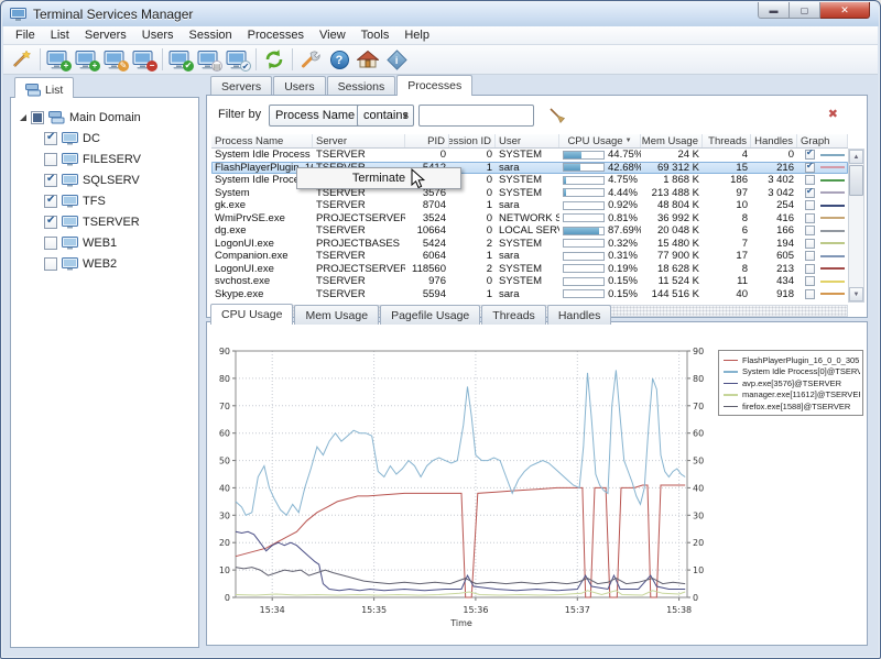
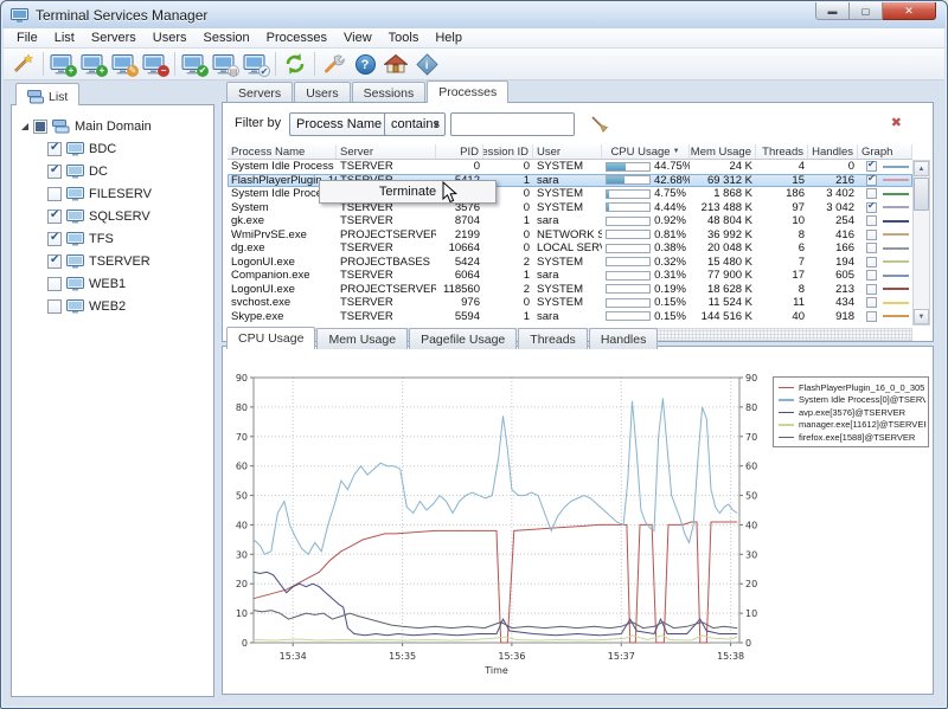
  Terminal Services Manager
  ▬
  ▢
  ✕
  File
  List
  Servers
  Users
  Session
  Processes
  View
  Tools
  Help
  +
  +
  ✎
  −
  ✔
  ▤
  ✔
  ?
  List
  Main Domain
+ BDC
  DC
  FILESERV
  SQLSERV
  TFS
  TSERVER
  WEB1
  WEB2
  Servers
  Users
  Sessions
  Processes
  Filter by
  Process Name
  contains
  ▼
  ✖
  Process Name
  Server
  PID
  ession ID
  User
  CPU Usage
  Mem Usage
  Threads
  Handles
  Graph
  System Idle Process
  TSERVER
  0
  0
  SYSTEM
  44.75%
  24 K
  4
  0
  1
  sara
  42.68%
  69 312 K
  15
  216
  System Idle Proc
  0
  SYSTEM
  4.75%
  1 868 K
  186
  3 402
  System
  TSERVER
  3576
  0
  SYSTEM
  4.44%
  213 488 K
  97
  3 042
  gk.exe
  TSERVER
  8704
  1
  sara
  0.92%
  48 804 K
  10
  254
  WmiPrvSE.exe
  PROJECTSERVER
- 3524
+ 2199
  0
  0.81%
  36 992 K
  8
  416
  dg.exe
  TSERVER
  10664
  0
- 87.69%
+ 0.38%
  20 048 K
  6
  166
  LogonUI.exe
  PROJECTBASES
  5424
  2
  SYSTEM
  0.32%
  15 480 K
  7
  194
  Companion.exe
  TSERVER
  6064
  1
  sara
  0.31%
  77 900 K
  17
  605
  LogonUI.exe
  PROJECTSERVER
  118560
  2
  SYSTEM
  0.19%
  18 628 K
  8
  213
  svchost.exe
  TSERVER
  976
  0
  SYSTEM
  0.15%
  11 524 K
  11
  434
  Skype.exe
  TSERVER
  5594
  1
  sara
  0.15%
  144 516 K
  40
  918
  CPU Usage
  Mem Usage
  Pagefile Usage
  Threads
  Handles
  0
  0
  10
  10
  20
  20
  30
  30
  40
  40
  50
  50
  60
  60
  70
  70
  80
  80
  90
  90
  15:34
  15:35
  15:36
  15:37
  15:38
  Time
  FlashPlayerPlugin_16_0_0_305
  System Idle Process[0]@TSERV
  avp.exe[3576]@TSERVER
  manager.exe[11612]@TSERVE
  firefox.exe[1588]@TSERVER
  Terminate
